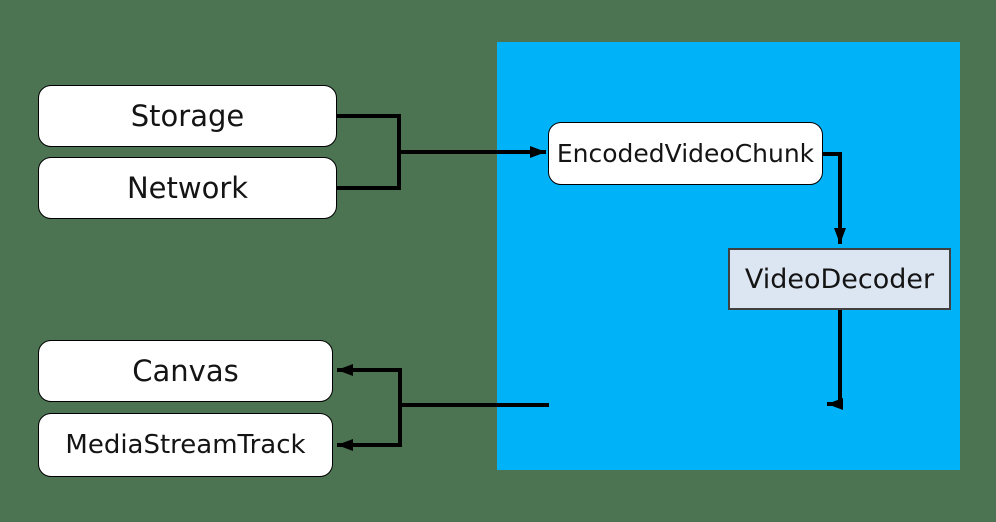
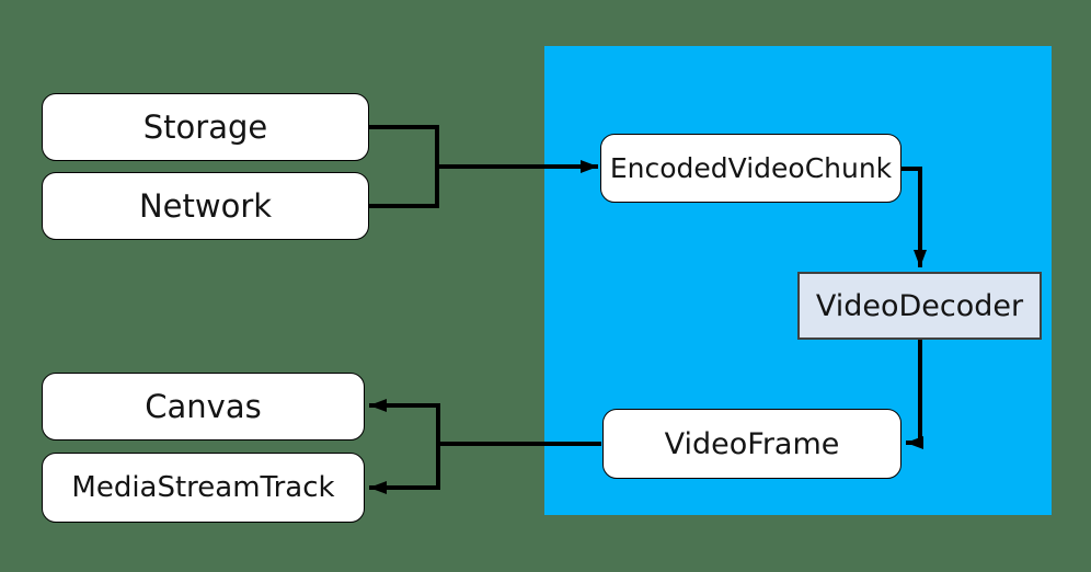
  Storage
  Network
  EncodedVideoChunk
  VideoDecoder
+ VideoFrame
  Canvas
  MediaStreamTrack
